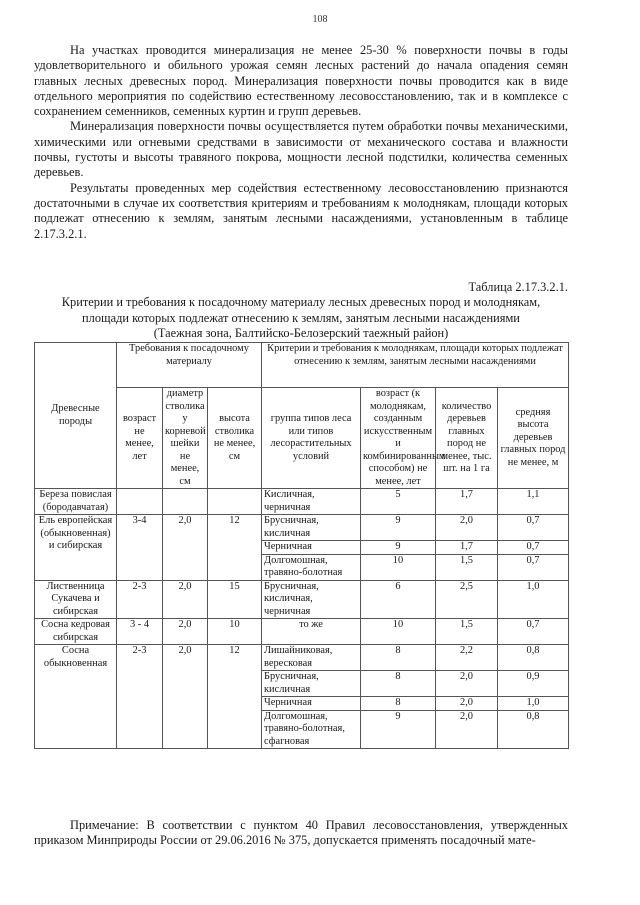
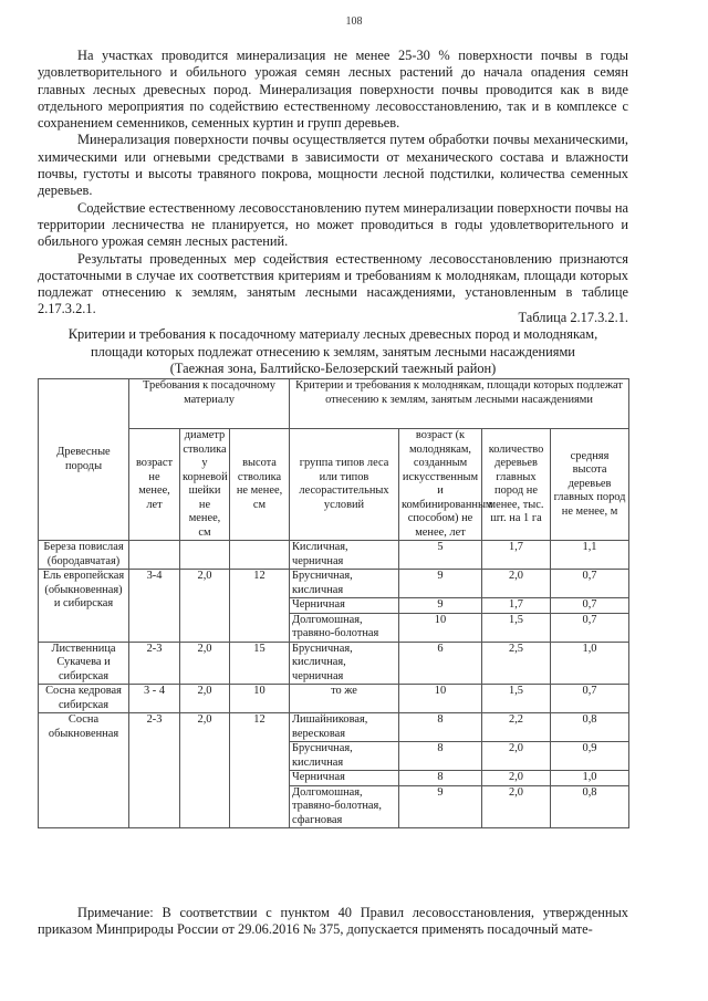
  108
  На участках проводится минерализация не менее 25-30 % поверхности почвы в годы удовлетворительного и обильного урожая семян лесных растений до начала опадения семян главных лесных древесных пород. Минерализация поверхности почвы проводится как в виде отдельного мероприятия по содействию естественному лесовосстановлению, так и в комплексе с сохранением семенников, семенных куртин и групп деревьев.
  Минерализация поверхности почвы осуществляется путем обработки почвы механическими, химическими или огневыми средствами в зависимости от механического состава и влажности почвы, густоты и высоты травяного покрова, мощности лесной подстилки, количества семенных деревьев.
+ Содействие естественному лесовосстановлению путем минерализации поверхности почвы на территории лесничества не планируется, но может проводиться в годы удовлетворительного и обильного урожая семян лесных растений.
  Результаты проведенных мер содействия естественному лесовосстановлению признаются достаточными в случае их соответствия критериям и требованиям к молоднякам, площади которых подлежат отнесению к землям, занятым лесными насаждениями, установленным в таблице 2.17.3.2.1.
  Таблица 2.17.3.2.1.
  Критерии и требования к посадочному материалу лесных древесных пород и молоднякам,
  площади которых подлежат отнесению к землям, занятым лесными насаждениями
  (Таежная зона, Балтийско-Белозерский таежный район)
  Древесные породы	Требования к посадочному материалу	Критерии и требования к молоднякам, площади которых подлежат отнесению к землям, занятым лесными насаждениями
  возраст не менее, лет	диаметр стволика у корневой шейки не менее, см	высота стволика не менее, см	группа типов леса или типов лесорастительных условий	возраст (к молоднякам, созданным искусственным и комбинированны способом) не менее, лет	количество деревьев главных пород не менее, тыс. шт. на 1 га	средняя высота деревьев главных пород не менее, м
  Береза повислая (бородавчатая)				Кисличная, черничная	5	1,7	1,1
  Ель европейская (обыкновенная) и сибирская	3-4	2,0	12	Брусничная, кисличная	9	2,0	0,7
  Черничная	9	1,7	0,7
  Долгомошная, травяно-болотная	10	1,5	0,7
  Лиственница Сукачева и сибирская	2-3	2,0	15	Брусничная, кисличная, черничная	6	2,5	1,0
  Сосна кедровая сибирская	3 - 4	2,0	10	то же	10	1,5	0,7
  Сосна обыкновенная	2-3	2,0	12	Лишайниковая, вересковая	8	2,2	0,8
  Брусничная, кисличная	8	2,0	0,9
  Черничная	8	2,0	1,0
  Долгомошная, травяно-болотная, сфагновая	9	2,0	0,8
  Примечание: В соответствии с пунктом 40 Правил лесовосстановления, утвержденных приказом Минприроды России от 29.06.2016 № 375, допускается применять посадочный мате-
